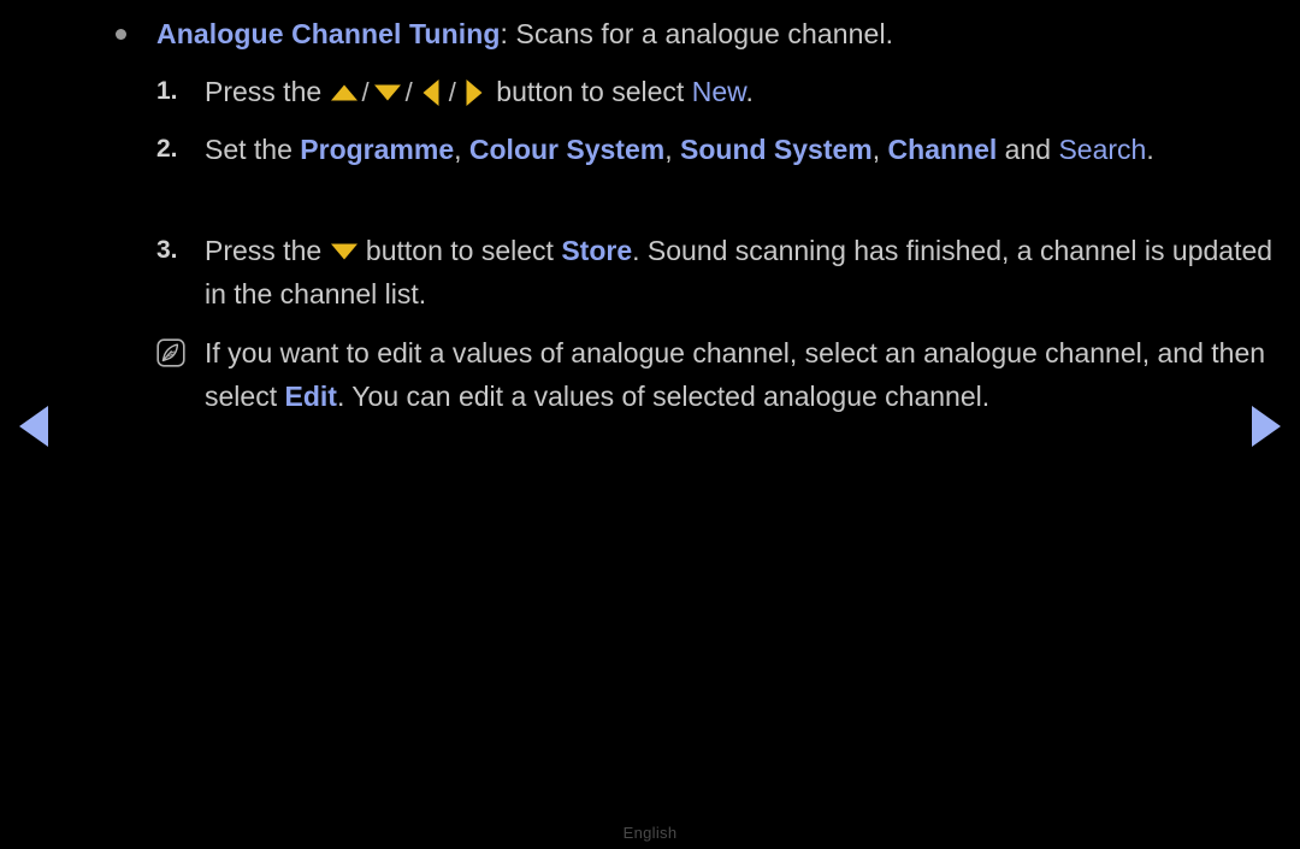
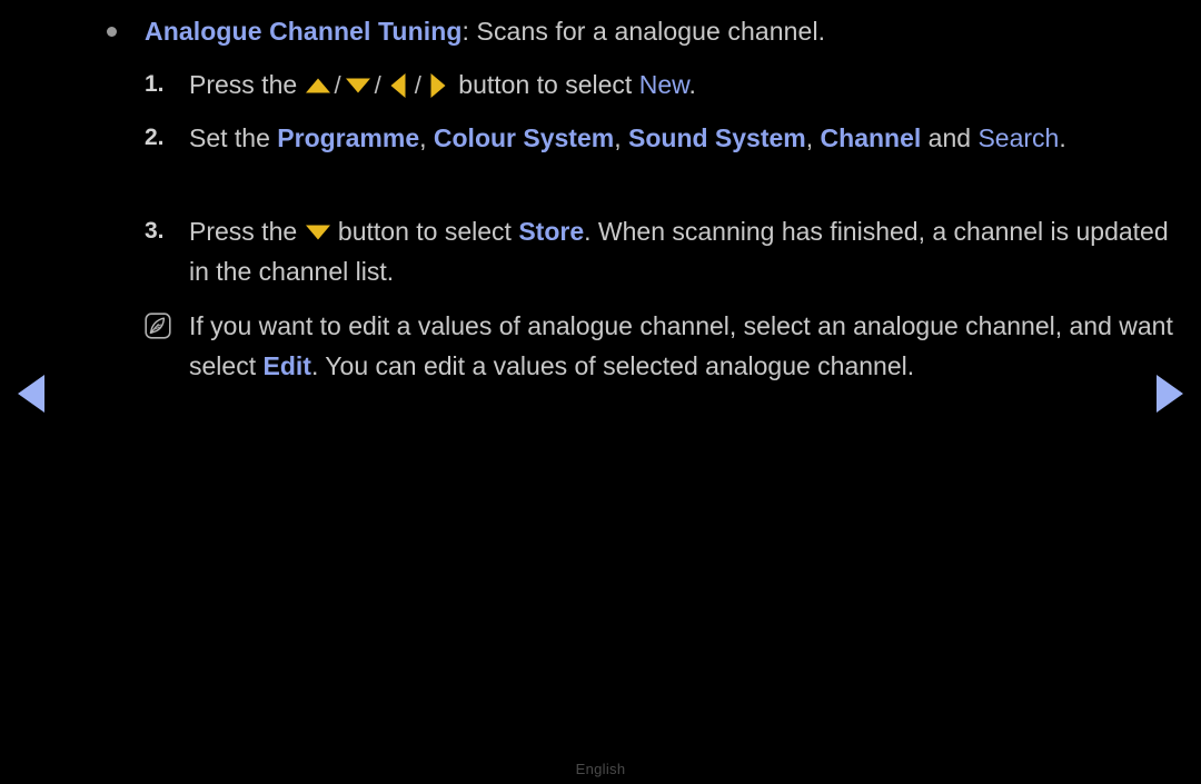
  Analogue Channel Tuning: Scans for a analogue channel.
  1.
  Press the / / / button to select New.
  2.
  Set the Programme, Colour System, Sound System, Channel and Search.
  3.
- Press the button to select Store. Sound scanning has finished, a channel is updated in the channel list.
+ Press the button to select Store. When scanning has finished, a channel is updated in the channel list.
- If you want to edit a values of analogue channel, select an analogue channel, and then select Edit. You can edit a values of selected analogue channel.
+ If you want to edit a values of analogue channel, select an analogue channel, and want select Edit. You can edit a values of selected analogue channel.
  English
